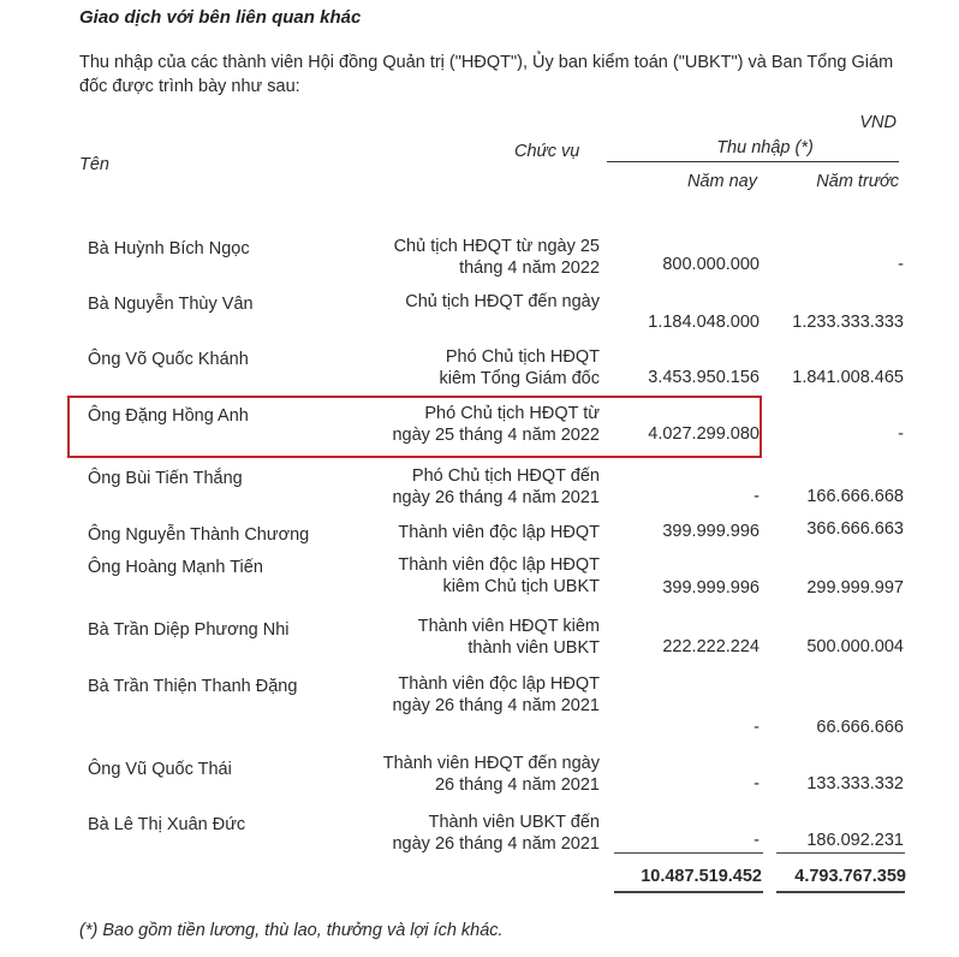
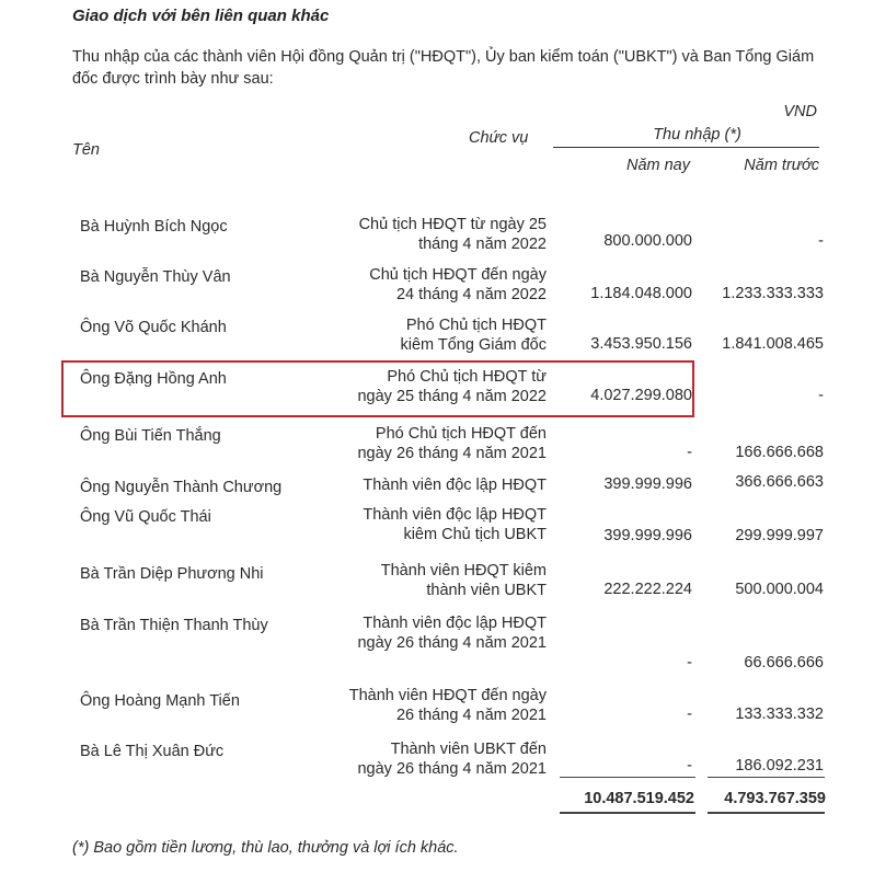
  Giao dịch với bên liên quan khác
  Thu nhập của các thành viên Hội đồng Quản trị ("HĐQT"), Ủy ban kiểm toán ("UBKT") và Ban Tổng Giám đốc được trình bày như sau:
  VND
  Tên
  Chức vụ
  Thu nhập (*)
  Năm nay
  Năm trước
  Bà Huỳnh Bích Ngọc
  Chủ tịch HĐQT từ ngày 25
  tháng 4 năm 2022
  800.000.000
  -
  Bà Nguyễn Thùy Vân
  Chủ tịch HĐQT đến ngày
+ 24 tháng 4 năm 2022
  1.184.048.000
  1.233.333.333
  Ông Võ Quốc Khánh
  Phó Chủ tịch HĐQT
  kiêm Tổng Giám đốc
  3.453.950.156
  1.841.008.465
  Ông Đặng Hồng Anh
  Phó Chủ tịch HĐQT từ
  ngày 25 tháng 4 năm 2022
  4.027.299.080
  -
  Ông Bùi Tiến Thắng
  Phó Chủ tịch HĐQT đến
  ngày 26 tháng 4 năm 2021
  -
  166.666.668
  Ông Nguyễn Thành Chương
  Thành viên độc lập HĐQT
  399.999.996
  366.666.663
- Ông Hoàng Mạnh Tiến
+ Ông Vũ Quốc Thái
  Thành viên độc lập HĐQT
  kiêm Chủ tịch UBKT
  399.999.996
  299.999.997
  Bà Trần Diệp Phương Nhi
  Thành viên HĐQT kiêm
  thành viên UBKT
  222.222.224
  500.000.004
- Bà Trần Thiện Thanh Đặng
+ Bà Trần Thiện Thanh Thùy
  Thành viên độc lập HĐQT
  ngày 26 tháng 4 năm 2021
  -
  66.666.666
- Ông Vũ Quốc Thái
+ Ông Hoàng Mạnh Tiến
  Thành viên HĐQT đến ngày
  26 tháng 4 năm 2021
  -
  133.333.332
  Bà Lê Thị Xuân Đức
  Thành viên UBKT đến
  ngày 26 tháng 4 năm 2021
  -
  186.092.231
  10.487.519.452
  4.793.767.359
  (*) Bao gồm tiền lương, thù lao, thưởng và lợi ích khác.
